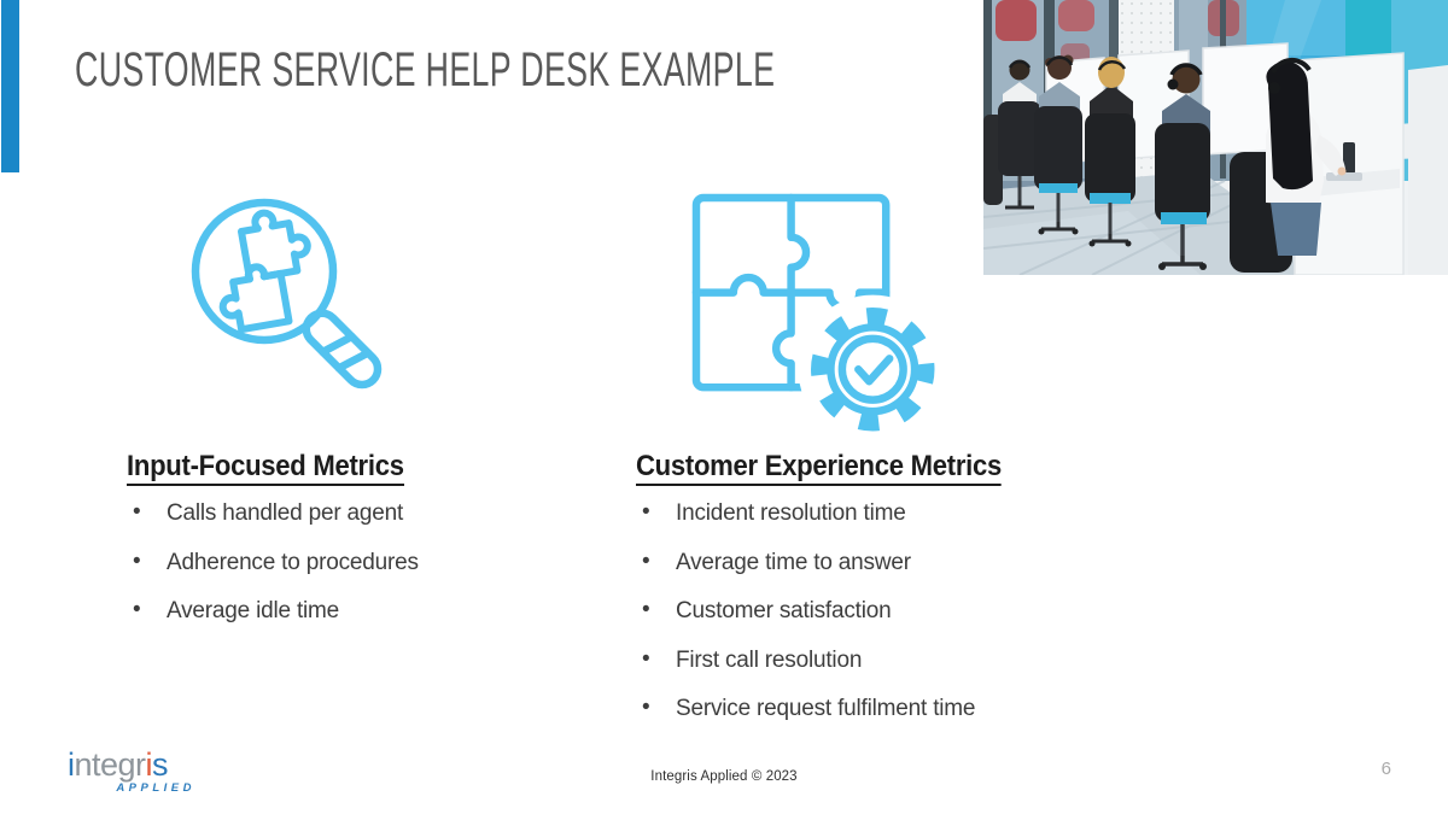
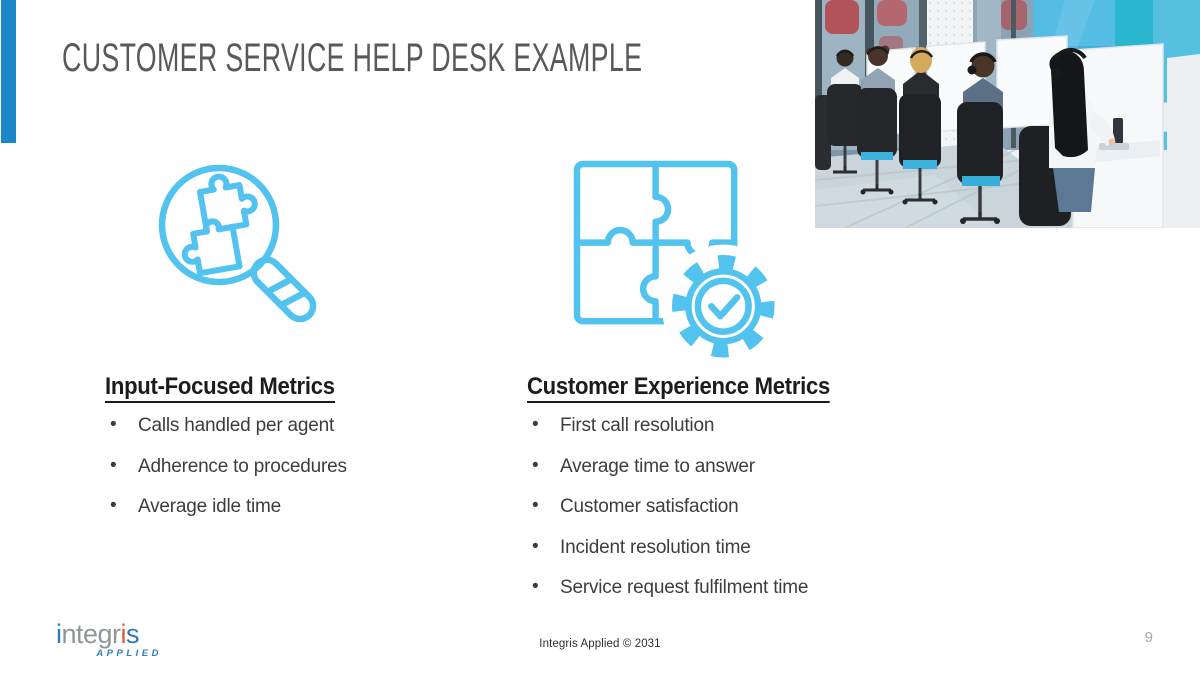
  CUSTOMER SERVICE HELP DESK EXAMPLE
  Input-Focused Metrics
  Calls handled per agent
  Adherence to procedures
  Average idle time
  Customer Experience Metrics
- Incident resolution time
+ First call resolution
  Average time to answer
  Customer satisfaction
- First call resolution
+ Incident resolution time
  Service request fulfilment time
  integris
  APPLIED
- Integris Applied © 2023
+ Integris Applied © 2031
- 6
+ 9
